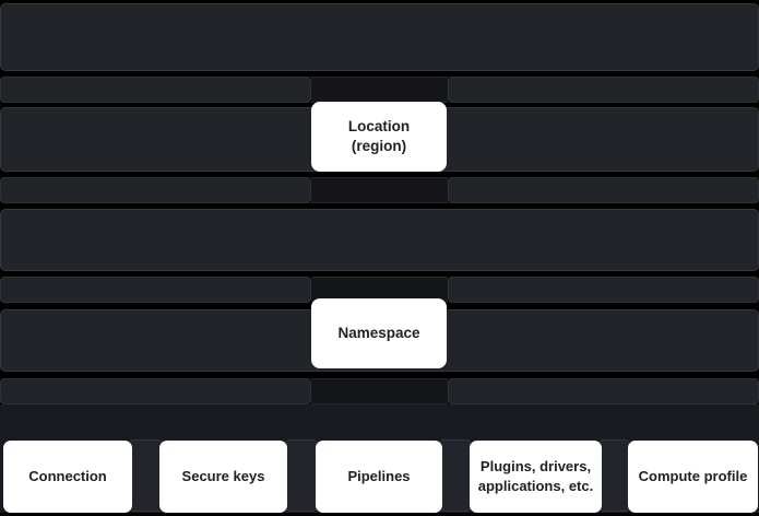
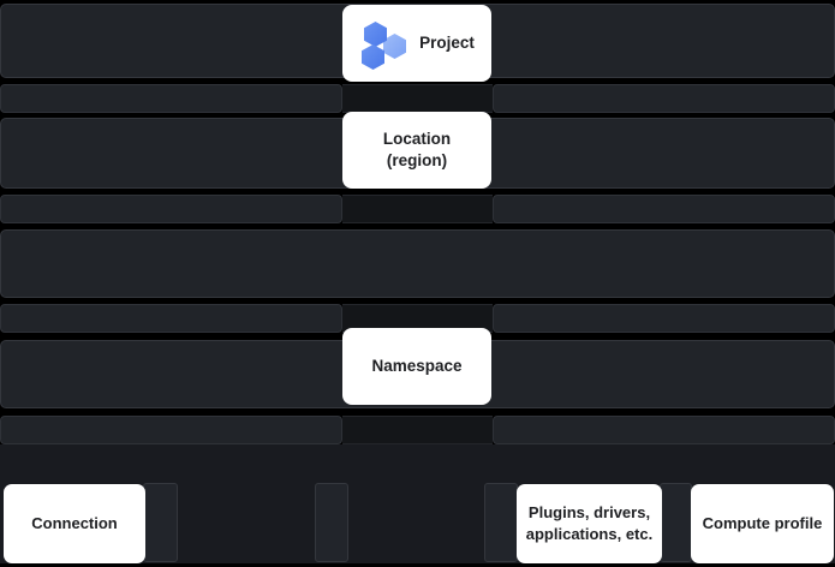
+ Project
  Location (region)
  Namespace
  Connection
- Secure keys
- Pipelines
  Plugins, drivers, applications, etc.
  Compute profile
